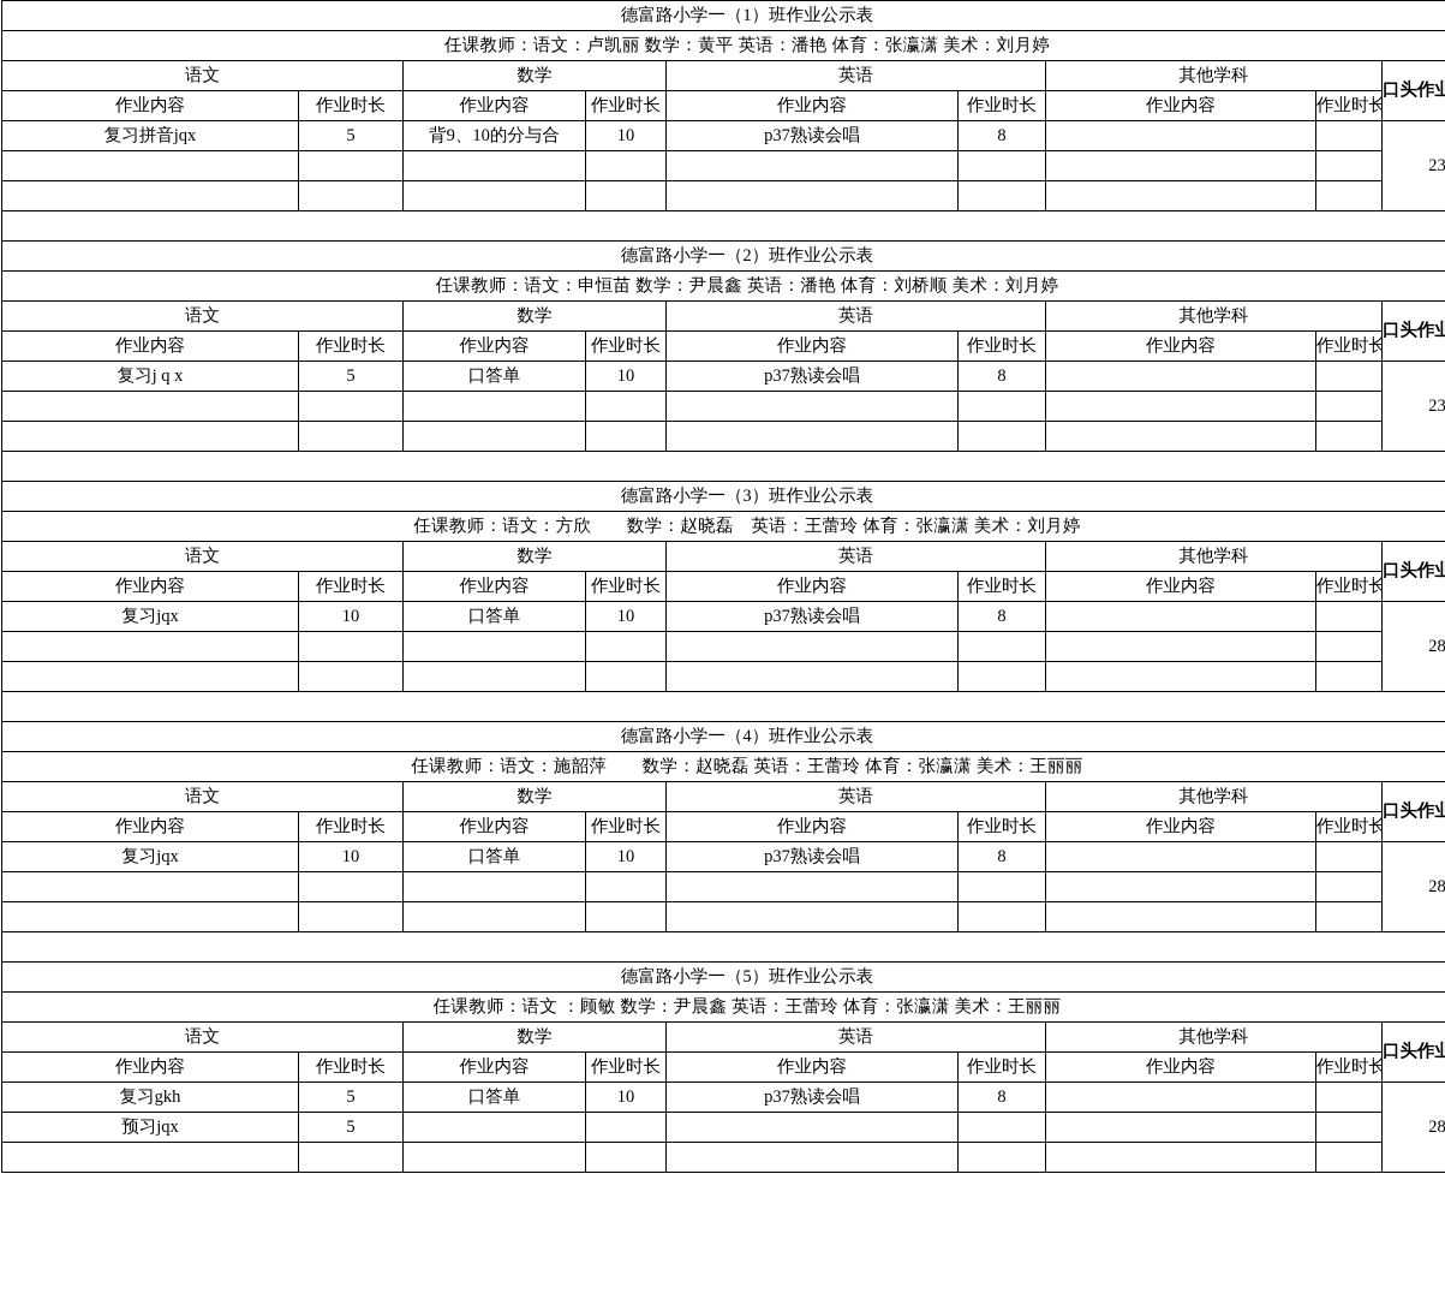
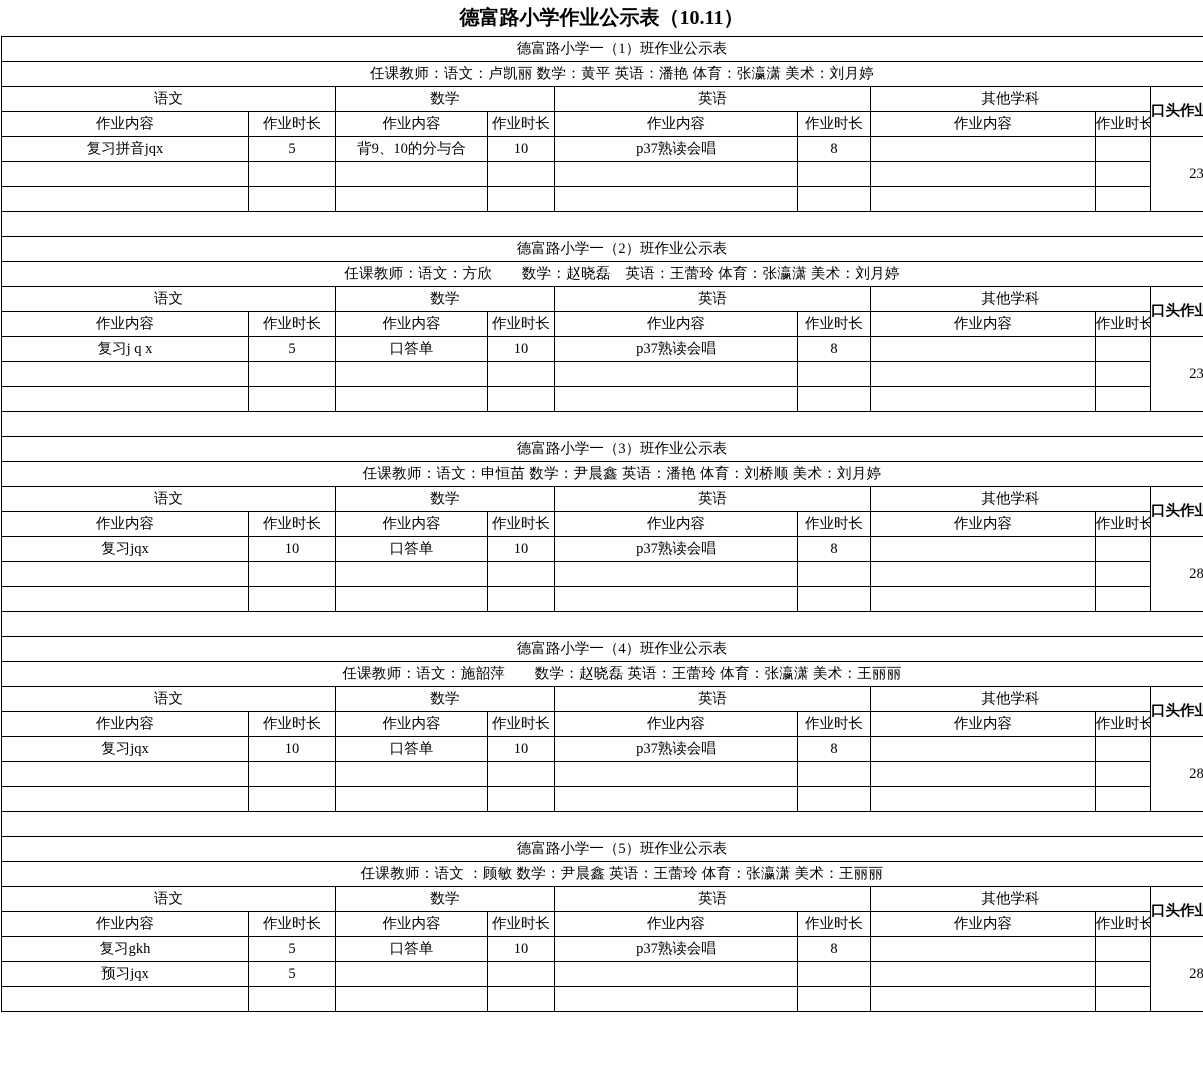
+ 德富路小学作业公示表（10.11）
  德富路小学一（1）班作业公示表
  任课教师：语文：卢凯丽 数学：黄平 英语：潘艳 体育：张瀛潇 美术：刘月婷
  语文	数学	英语	其他学科	口头作业
  作业内容	作业时长	作业内容	作业时长	作业内容	作业时长	作业内容	作业时长
  复习拼音jqx	5	背9、10的分与合	10	p37熟读会唱	8			23
  德富路小学一（2）班作业公示表
- 任课教师：语文：申恒苗 数学：尹晨鑫 英语：潘艳 体育：刘桥顺 美术：刘月婷
+ 任课教师：语文：方欣 数学：赵晓磊 英语：王蕾玲 体育：张瀛潇 美术：刘月婷
  语文	数学	英语	其他学科	口头作业
  作业内容	作业时长	作业内容	作业时长	作业内容	作业时长	作业内容	作业时长
  复习j q x	5	口答单	10	p37熟读会唱	8			23
  德富路小学一（3）班作业公示表
- 任课教师：语文：方欣 数学：赵晓磊 英语：王蕾玲 体育：张瀛潇 美术：刘月婷
+ 任课教师：语文：申恒苗 数学：尹晨鑫 英语：潘艳 体育：刘桥顺 美术：刘月婷
  语文	数学	英语	其他学科	口头作业
  作业内容	作业时长	作业内容	作业时长	作业内容	作业时长	作业内容	作业时长
  复习jqx	10	口答单	10	p37熟读会唱	8			28
  德富路小学一（4）班作业公示表
  任课教师：语文：施韶萍 数学：赵晓磊 英语：王蕾玲 体育：张瀛潇 美术：王丽丽
  语文	数学	英语	其他学科	口头作业
  作业内容	作业时长	作业内容	作业时长	作业内容	作业时长	作业内容	作业时长
  复习jqx	10	口答单	10	p37熟读会唱	8			28
  德富路小学一（5）班作业公示表
  任课教师：语文 ：顾敏 数学：尹晨鑫 英语：王蕾玲 体育：张瀛潇 美术：王丽丽
  语文	数学	英语	其他学科	口头作业
  作业内容	作业时长	作业内容	作业时长	作业内容	作业时长	作业内容	作业时长
  复习gkh	5	口答单	10	p37熟读会唱	8			28
  预习jqx	5
